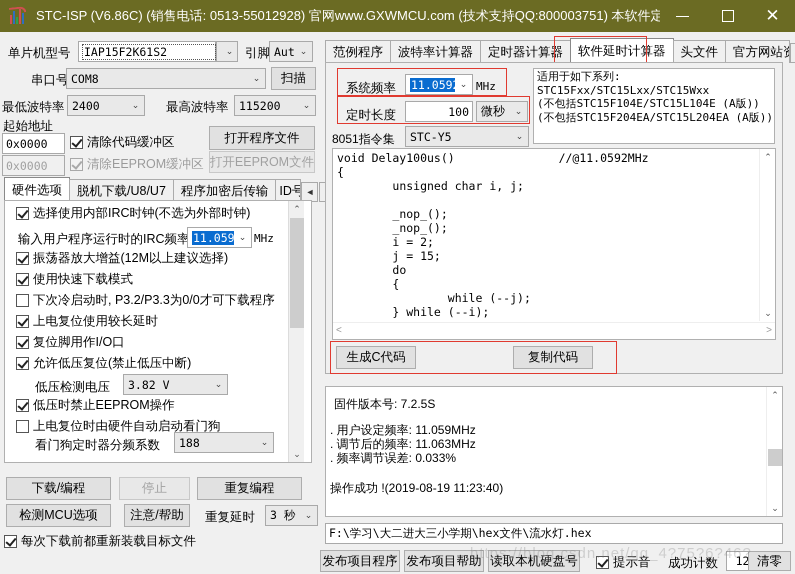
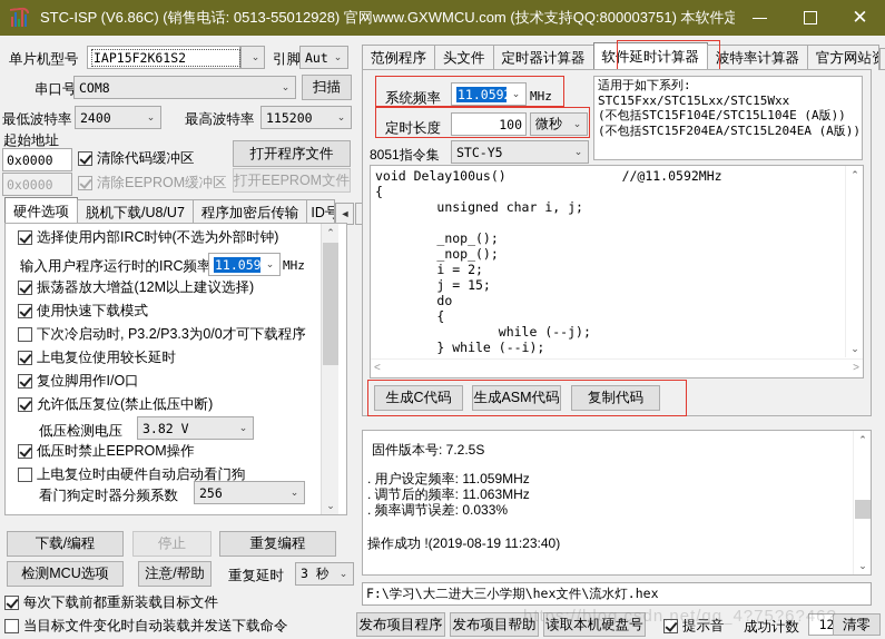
  STC-ISP (V6.86C) (销售电话: 0513-55012928) 官网www.GXWMCU.com (技术支持QQ:800003751) 本软件定
  ✕
  单片机型号
  IAP15F2K61S2
  ⌄
  Aut
  ⌄
  串口号
  COM8
  ⌄
  扫描
  最低波特率
  2400
  ⌄
  最高波特率
  115200
  ⌄
  起始地址
  0x0000
  清除代码缓冲区
  打开程序文件
  0x0000
  清除EEPROM缓冲区
  打开EEPROM文件
  硬件选项
  脱机下载/U8/U7
  程序加密后传输
  ID号
  ◄
  选择使用内部IRC时钟(不选为外部时钟)
  输入用户程序运行时的IRC频率
  11.059
  ⌄
  MHz
  振荡器放大增益(12M以上建议选择)
  使用快速下载模式
  下次冷启动时, P3.2/P3.3为0/0才可下载程序
  上电复位使用较长延时
  复位脚用作I/O口
  允许低压复位(禁止低压中断)
  低压检测电压
  3.82 V
  ⌄
  低压时禁止EEPROM操作
  上电复位时由硬件自动启动看门狗
  看门狗定时器分频系数
- 188
+ 256
  ⌄
  ⌃
  ⌄
  下载/编程
  停止
  重复编程
  检测MCU选项
  注意/帮助
  重复延时
  3 秒
  ⌄
  每次下载前都重新装载目标文件
+ 当目标文件变化时自动装载并发送下载命令
  范例程序
- 波特率计算器
+ 头文件
  定时器计算器
  软件延时计算器
- 头文件
+ 波特率计算器
  官方网站
  系统频率
  11.059
  ⌄
  MHz
  定时长度
  100
  微秒
  ⌄
  8051指令集
  STC-Y5
  ⌄
  适用于如下系列:
  STC15Fxx/STC15Lxx/STC15Wxx
  (不包括STC15F104E/STC15L104E (A版))
  (不包括STC15F204EA/STC15L204EA (A版))
  void Delay100us() //@11.0592MHz
  {
  unsigned char i, j;
  _nop_();
  _nop_();
  i = 2;
  j = 15;
  do
  {
  while (--j);
  } while (--i);
  ⌃
  ⌄
  <
  >
  生成C代码
+ 生成ASM代码
  复制代码
  固件版本号: 7.2.5S
  . 用户设定频率: 11.059MHz
  . 调节后的频率: 11.063MHz
  . 频率调节误差: 0.033%
  操作成功 !(2019-08-19 11:23:40)
  ⌃
  ⌄
  F:\学习\大二进大三小学期\hex文件\流水灯.hex
  发布项目程序
  发布项目帮助
  读取本机硬盘号
  提示音
  成功计数
  清零
  https://blog.csdn.net/qq_4?75?6?46?
